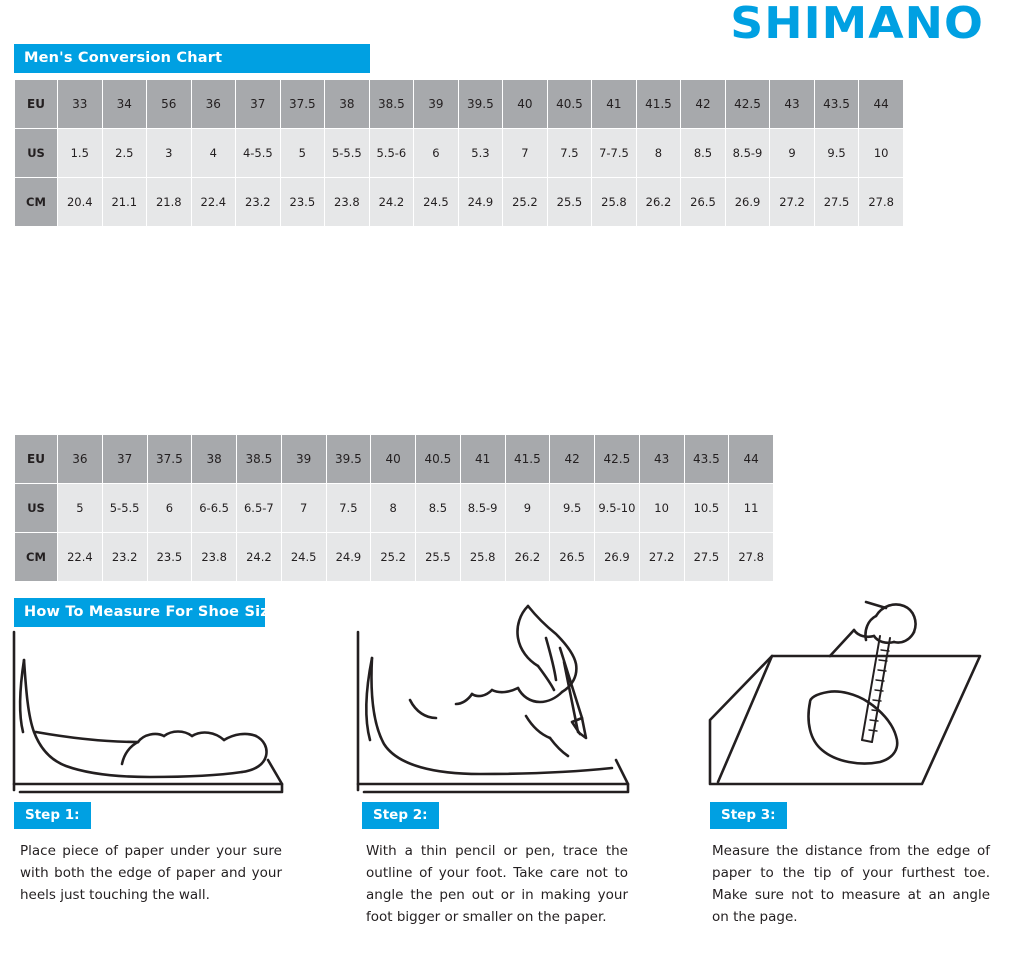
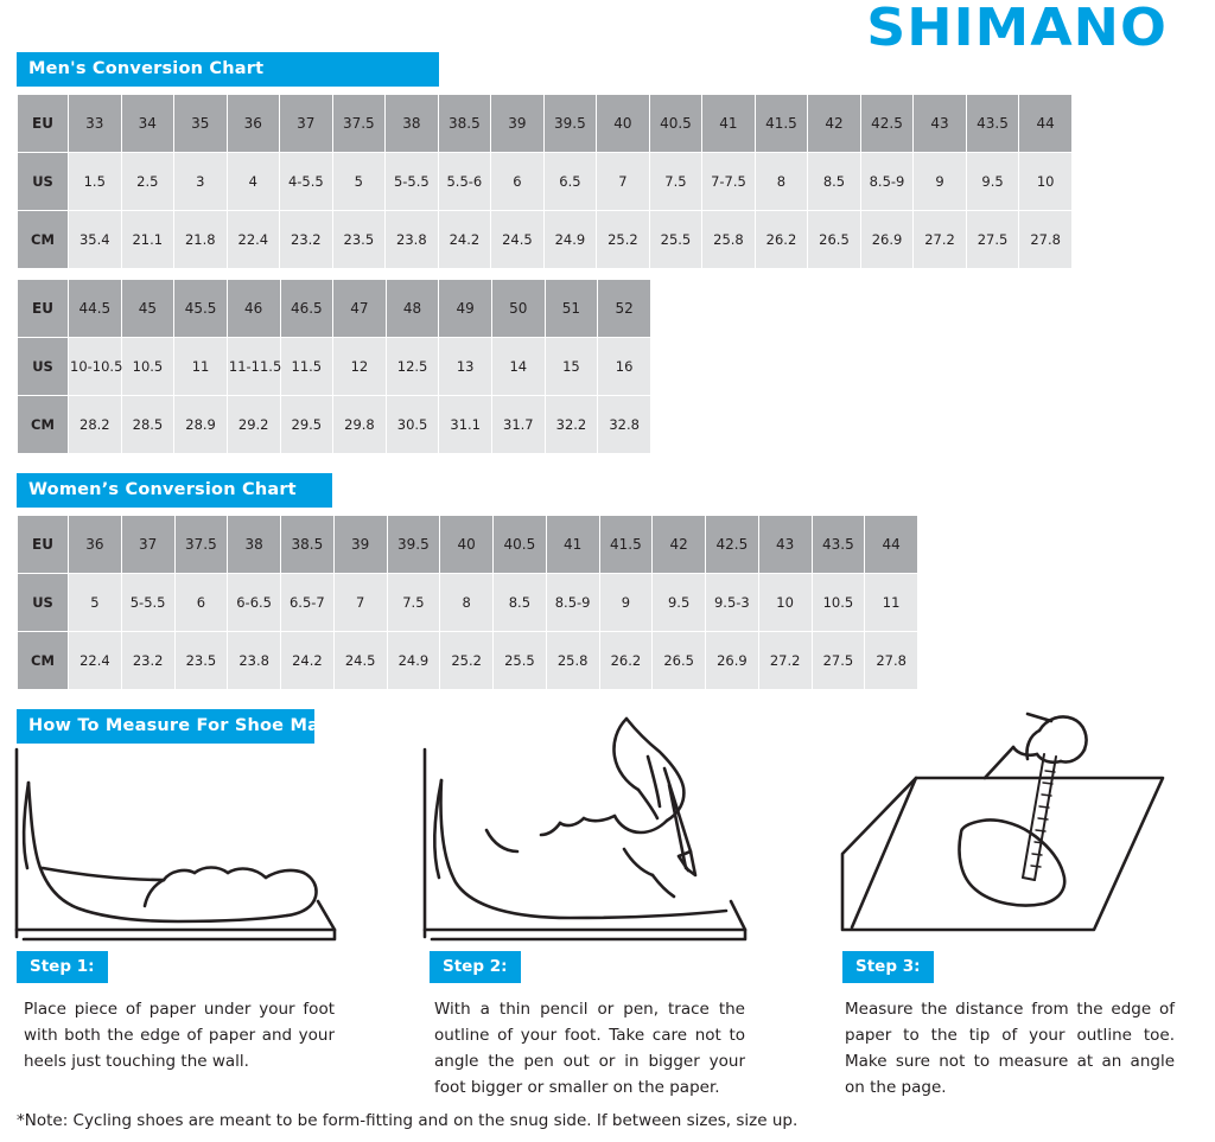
  SHIMANO
  Men's Conversion Chart
- EU	33	34	56	36	37	37.5	38	38.5	39	39.5	40	40.5	41	41.5	42	42.5	43	43.5	44
+ EU	33	34	35	36	37	37.5	38	38.5	39	39.5	40	40.5	41	41.5	42	42.5	43	43.5	44
- US	1.5	2.5	3	4	4-5.5	5	5-5.5	5.5-6	6	5.3	7	7.5	7-7.5	8	8.5	8.5-9	9	9.5	10
+ US	1.5	2.5	3	4	4-5.5	5	5-5.5	5.5-6	6	6.5	7	7.5	7-7.5	8	8.5	8.5-9	9	9.5	10
- CM	20.4	21.1	21.8	22.4	23.2	23.5	23.8	24.2	24.5	24.9	25.2	25.5	25.8	26.2	26.5	26.9	27.2	27.5	27.8
+ CM	35.4	21.1	21.8	22.4	23.2	23.5	23.8	24.2	24.5	24.9	25.2	25.5	25.8	26.2	26.5	26.9	27.2	27.5	27.8
+ EU	44.5	45	45.5	46	46.5	47	48	49	50	51	52
+ US	10-10.5	10.5	11	11-11.5	11.5	12	12.5	13	14	15	16
+ CM	28.2	28.5	28.9	29.2	29.5	29.8	30.5	31.1	31.7	32.2	32.8
+ Women’s Conversion Chart
  EU	36	37	37.5	38	38.5	39	39.5	40	40.5	41	41.5	42	42.5	43	43.5	44
- US	5	5-5.5	6	6-6.5	6.5-7	7	7.5	8	8.5	8.5-9	9	9.5	9.5-10	10	10.5	11
+ US	5	5-5.5	6	6-6.5	6.5-7	7	7.5	8	8.5	8.5-9	9	9.5	9.5-3	10	10.5	11
  CM	22.4	23.2	23.5	23.8	24.2	24.5	24.9	25.2	25.5	25.8	26.2	26.5	26.9	27.2	27.5	27.8
- How To Measure For Shoe Size
+ How To Measure For Shoe Make
  Step 1:
  Step 2:
  Step 3:
- Place piece of paper under your sure with both the edge of paper and your heels just touching the wall.
+ Place piece of paper under your foot with both the edge of paper and your heels just touching the wall.
- With a thin pencil or pen, trace the outline of your foot. Take care not to angle the pen out or in making your foot bigger or smaller on the paper.
+ With a thin pencil or pen, trace the outline of your foot. Take care not to angle the pen out or in bigger your foot bigger or smaller on the paper.
- Measure the distance from the edge of paper to the tip of your furthest toe. Make sure not to measure at an angle on the page.
+ Measure the distance from the edge of paper to the tip of your outline toe. Make sure not to measure at an angle on the page.
+ *Note: Cycling shoes are meant to be form-fitting and on the snug side. If between sizes, size up.
